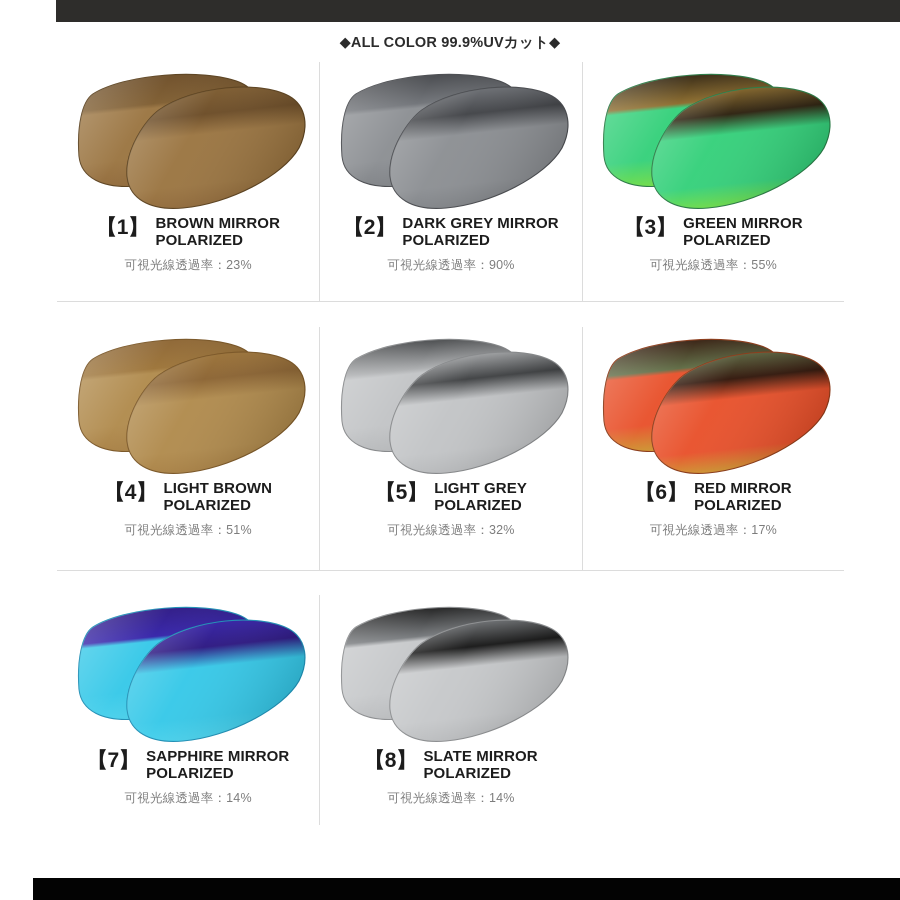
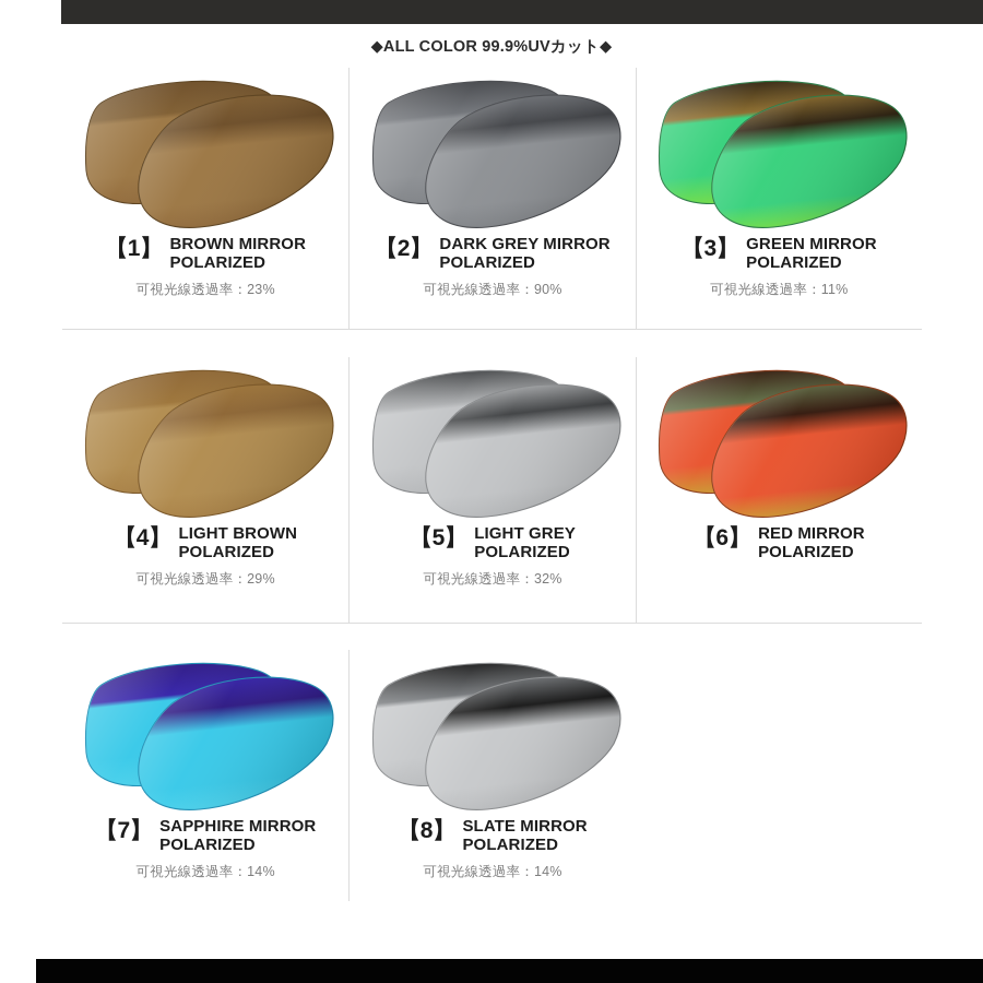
  ◆ALL COLOR 99.9%UVカット◆
  【1】
  BROWN MIRROR
  POLARIZED
  可視光線透過率：23%
  【2】
  DARK GREY MIRROR
  POLARIZED
  可視光線透過率：90%
  【3】
  GREEN MIRROR
  POLARIZED
- 可視光線透過率：55%
+ 可視光線透過率：11%
  【4】
  LIGHT BROWN
  POLARIZED
- 可視光線透過率：51%
+ 可視光線透過率：29%
  【5】
  LIGHT GREY
  POLARIZED
  可視光線透過率：32%
  【6】
  RED MIRROR
  POLARIZED
- 可視光線透過率：17%
  【7】
  SAPPHIRE MIRROR
  POLARIZED
  可視光線透過率：14%
  【8】
  SLATE MIRROR
  POLARIZED
  可視光線透過率：14%
